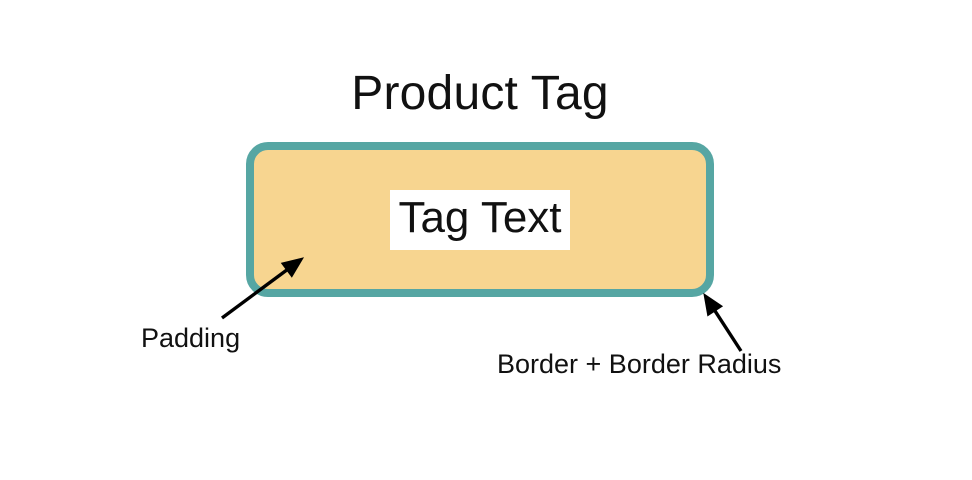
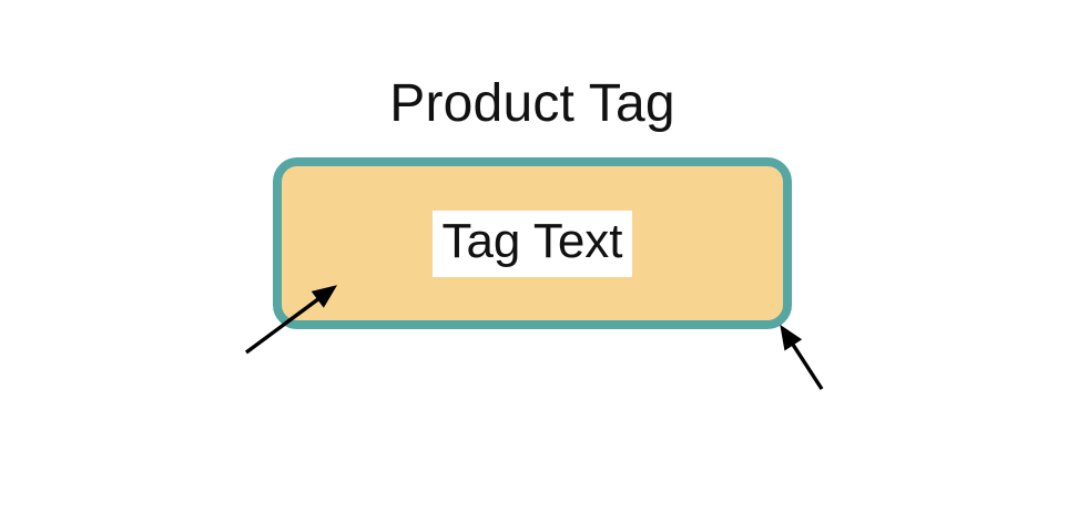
  Product Tag
  Tag Text
- Padding
- Border + Border Radius
